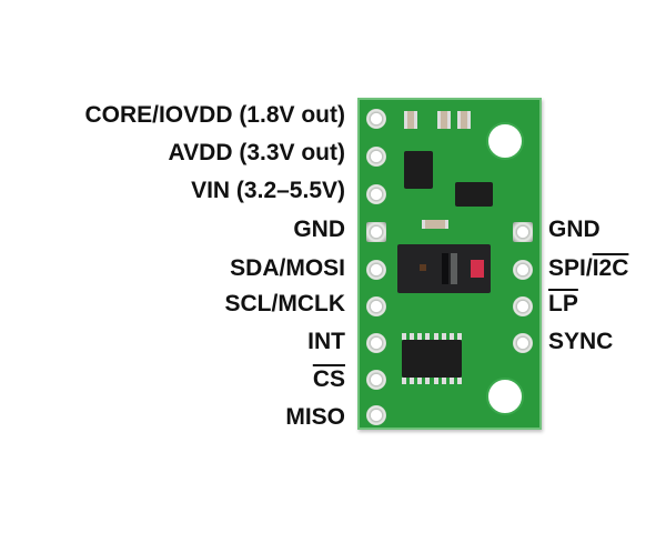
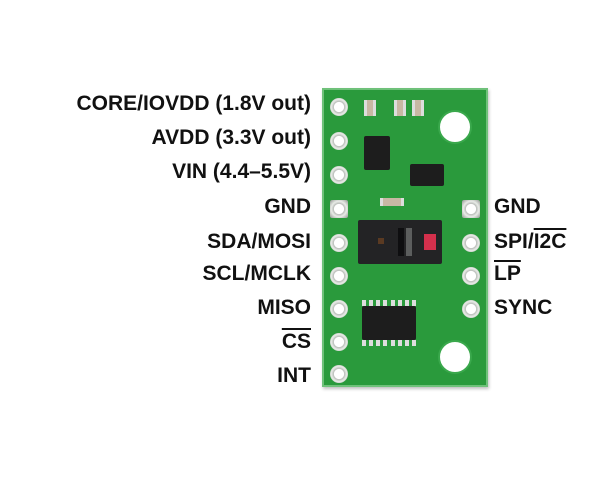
  CORE/IOVDD (1.8V out)
  AVDD (3.3V out)
- VIN (3.2–5.5V)
+ VIN (4.4–5.5V)
  GND
  SDA/MOSI
  SCL/MCLK
- INT
+ MISO
  CS
- MISO
+ INT
  GND
  SPI/I2C
  LP
  SYNC
